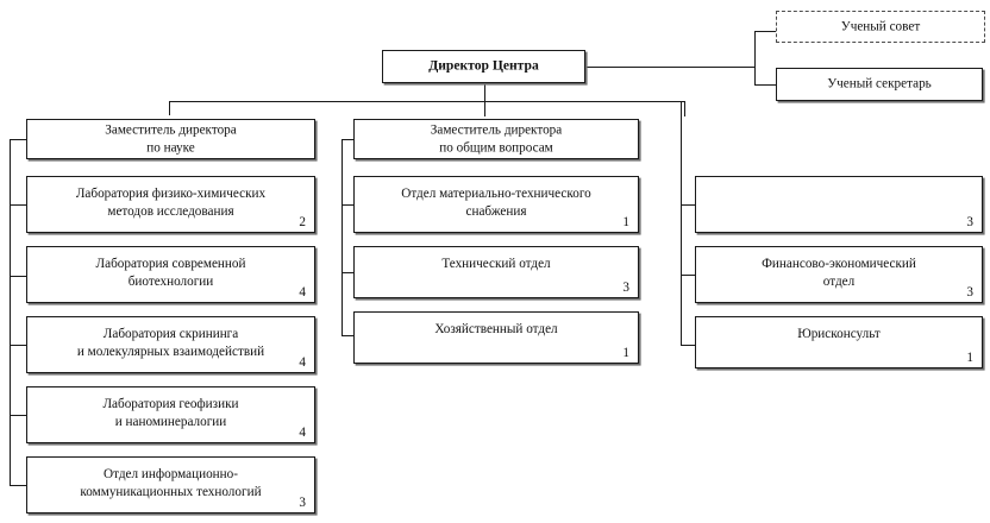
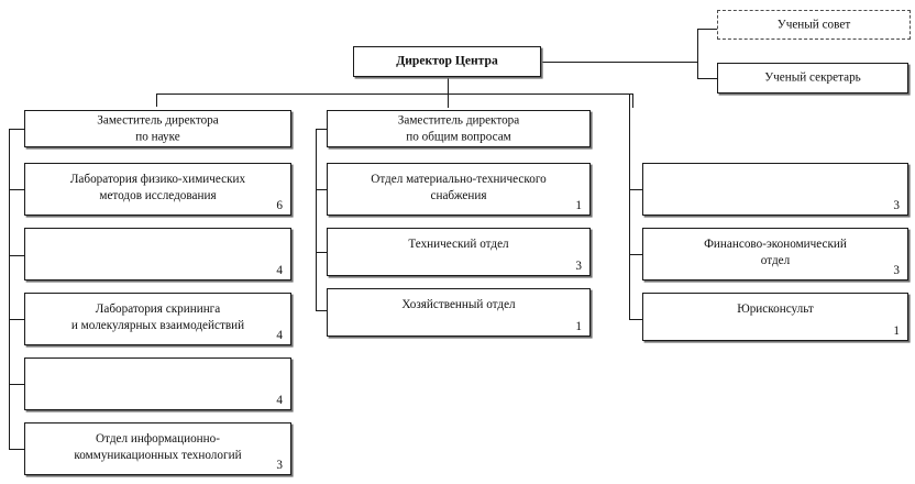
  Директор Центра
  Ученый совет
  Ученый секретарь
  Заместитель директора
  по науке
  Заместитель директора
  по общим вопросам
  Лаборатория физико-химических
  методов исследования
- 2
+ 6
- Лаборатория современной
- биотехнологии
  4
  Лаборатория скрининга
  и молекулярных взаимодействий
  4
- Лаборатория геофизики
- и наноминералогии
  4
  Отдел информационно-
  коммуникационных технологий
  3
  Отдел материально-технического
  снабжения
  1
  Технический отдел
  3
  Хозяйственный отдел
  1
  3
  Финансово-экономический
  отдел
  3
  Юрисконсульт
  1
